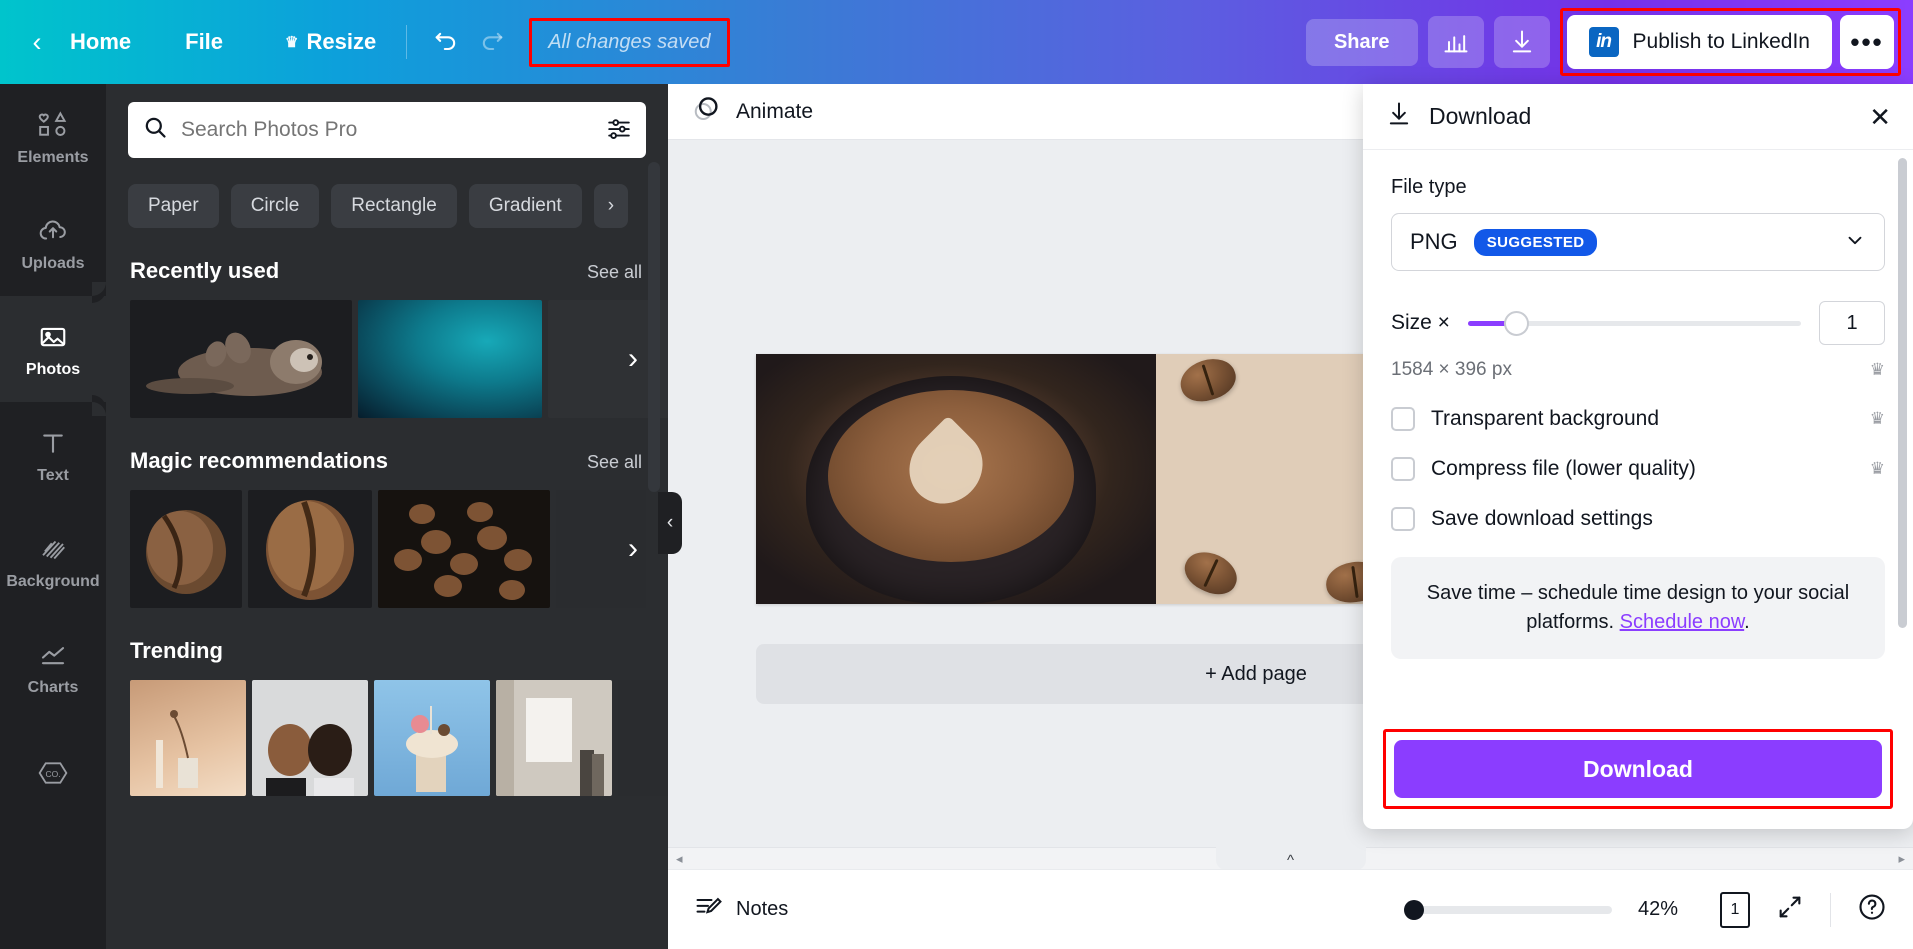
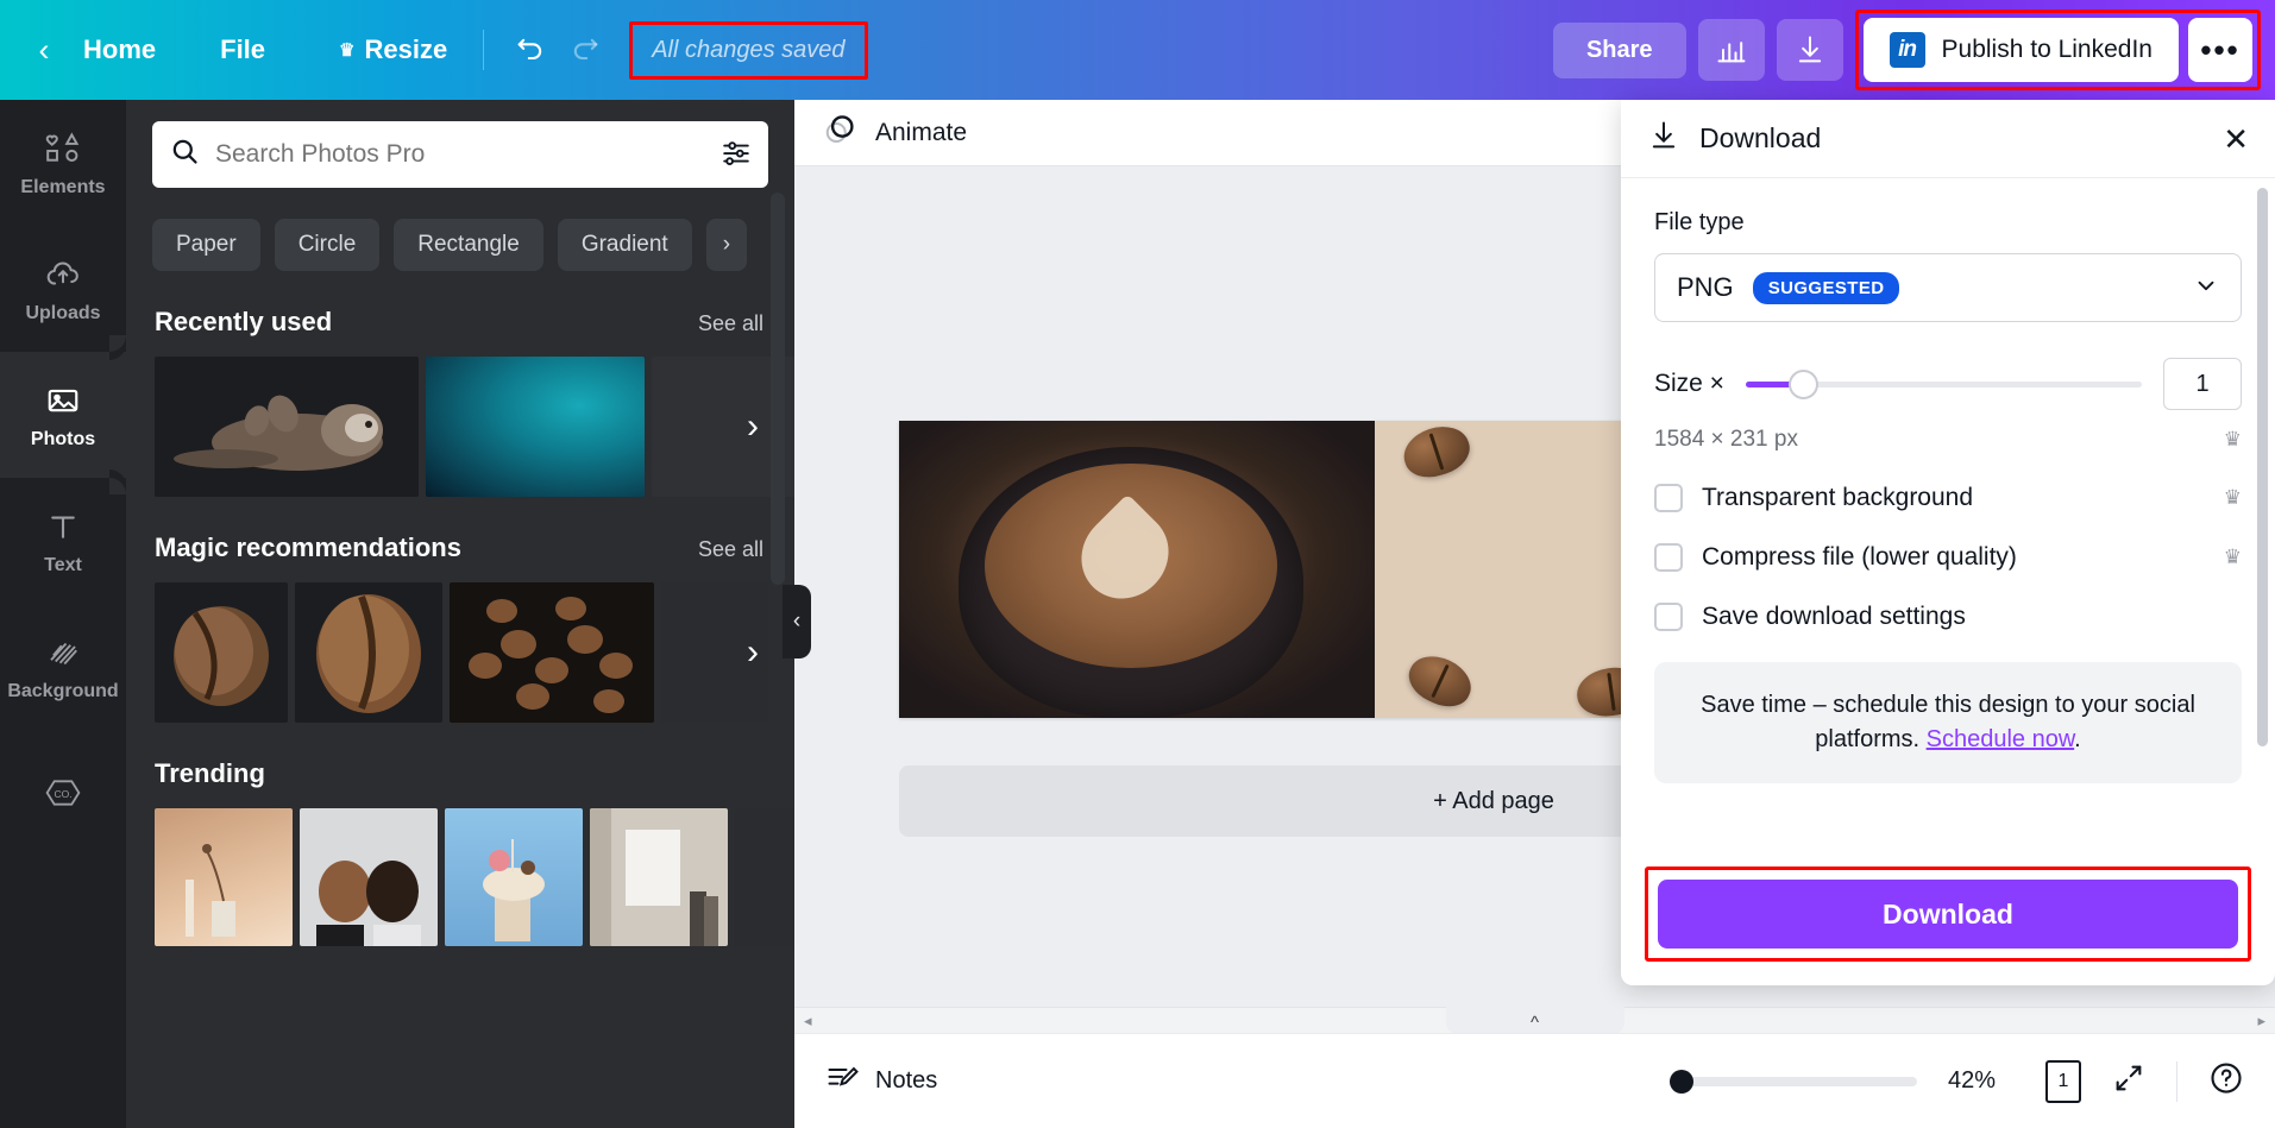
  ‹
  Home
  File
  ♛
  Resize
  All changes saved
  Share
  in
  Publish to LinkedIn
  •••
  Elements
  Uploads
  Photos
  Text
  Background
- Charts
  CO.
  Search Photos Pro
  Paper
  Circle
  Rectangle
  Gradient
  ›
  Recently used
  See all
  ›
  Magic recommendations
  See all
  ›
  Trending
  ‹
  Animate
  + Add page
  ◂
  ^
  ▸
  Notes
  42%
  1
  Download
  ✕
  File type
  PNG
  SUGGESTED
  Size ×
  1
- 1584 × 396 px
+ 1584 × 231 px
  ♛
  Transparent background
  ♛
  Compress file (lower quality)
  ♛
  Save download settings
- Save time – schedule time design to your social platforms. Schedule now.
+ Save time – schedule this design to your social platforms. Schedule now.
  Download
